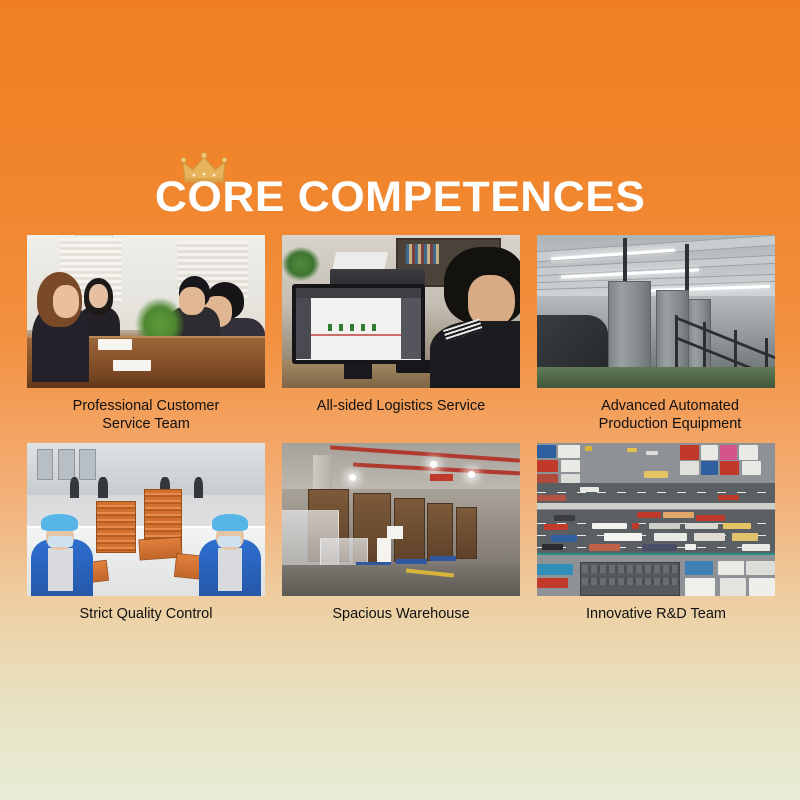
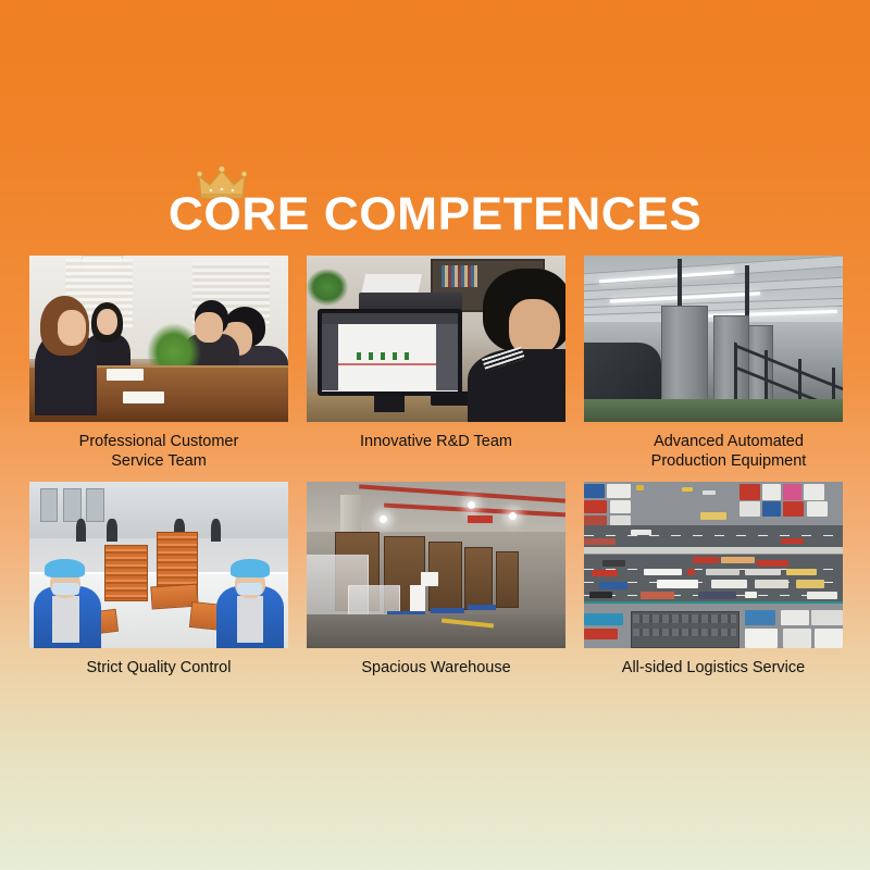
  CORE COMPETENCES
  Professional Customer
  Service Team
- All-sided Logistics Service
+ Innovative R&D Team
  Advanced Automated
  Production Equipment
  Strict Quality Control
  Spacious Warehouse
- Innovative R&D Team
+ All-sided Logistics Service
